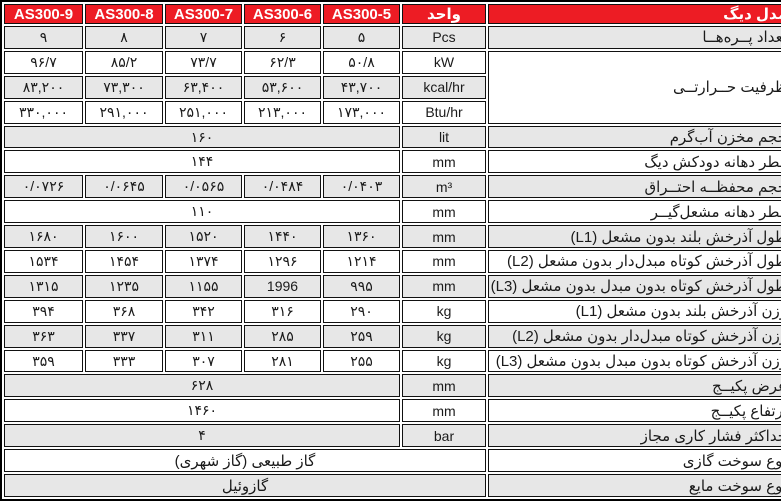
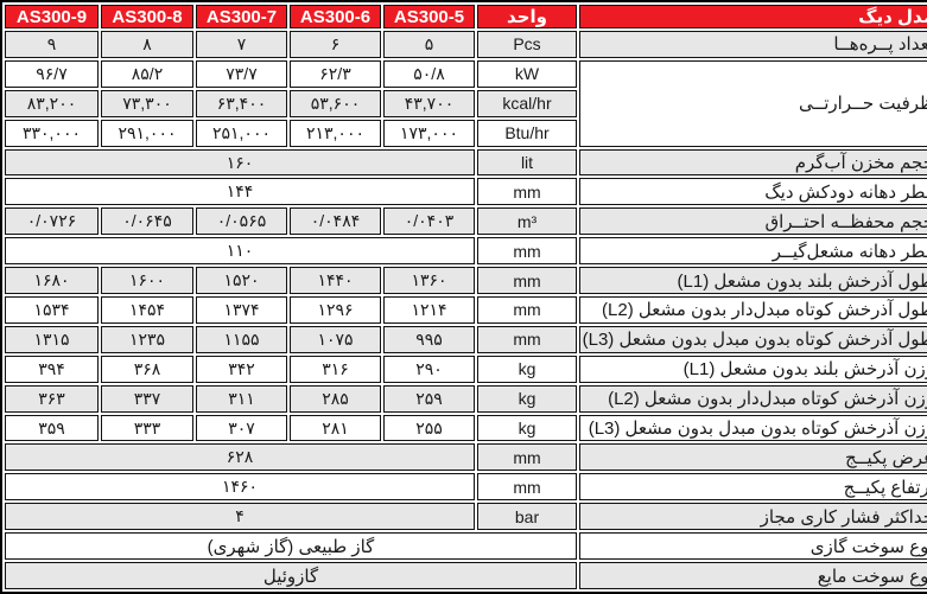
  AS300-9	AS300-8	AS300-7	AS300-6	AS300-5	واحد	دل دیگ
  ۹	۸	۷	۶	۵	Pcs	عداد پــره‌هــا
  ۹۶/۷	۸۵/۲	۷۳/۷	۶۲/۳	۵۰/۸	kW	رفیت حــرارتــی
  ۸۳,۲۰۰	۷۳,۳۰۰	۶۳,۴۰۰	۵۳,۶۰۰	۴۳,۷۰۰	kcal/hr
  ۳۳۰,۰۰۰	۲۹۱,۰۰۰	۲۵۱,۰۰۰	۲۱۳,۰۰۰	۱۷۳,۰۰۰	Btu/hr
  ۱۶۰	lit	جم مخزن آب‌گرم
  ۱۴۴	mm	طر دهانه دودکش دیگ
  ۰/۰۷۲۶	۰/۰۶۴۵	۰/۰۵۶۵	۰/۰۴۸۴	۰/۰۴۰۳	m³	جم محفظــه احتــراق
  ۱۱۰	mm	طر دهانه مشعل‌گیــر
  ۱۶۸۰	۱۶۰۰	۱۵۲۰	۱۴۴۰	۱۳۶۰	mm	ول آذرخش بلند بدون مشعل (L1)
  ۱۵۳۴	۱۴۵۴	۱۳۷۴	۱۲۹۶	۱۲۱۴	mm	ول آذرخش کوتاه مبدل‌دار بدون مشعل (L2)
- ۱۳۱۵	۱۲۳۵	۱۱۵۵	1996	۹۹۵	mm	ول آذرخش کوتاه بدون مبدل بدون مشعل (L3)
+ ۱۳۱۵	۱۲۳۵	۱۱۵۵	۱۰۷۵	۹۹۵	mm	ول آذرخش کوتاه بدون مبدل بدون مشعل (L3)
  ۳۹۴	۳۶۸	۳۴۲	۳۱۶	۲۹۰	kg	زن آذرخش بلند بدون مشعل (L1)
  ۳۶۳	۳۳۷	۳۱۱	۲۸۵	۲۵۹	kg	زن آذرخش کوتاه مبدل‌دار بدون مشعل (L2)
  ۳۵۹	۳۳۳	۳۰۷	۲۸۱	۲۵۵	kg	زن آذرخش کوتاه بدون مبدل بدون مشعل (L3)
  ۶۲۸	mm	رض پکیــج
  ۱۴۶۰	mm	رتفاع پکیــج
  ۴	bar	داکثر فشار کاری مجاز
  گاز طبیعی (گاز شهری)	وع سوخت گازی
  گازوئیل	وع سوخت مایع
